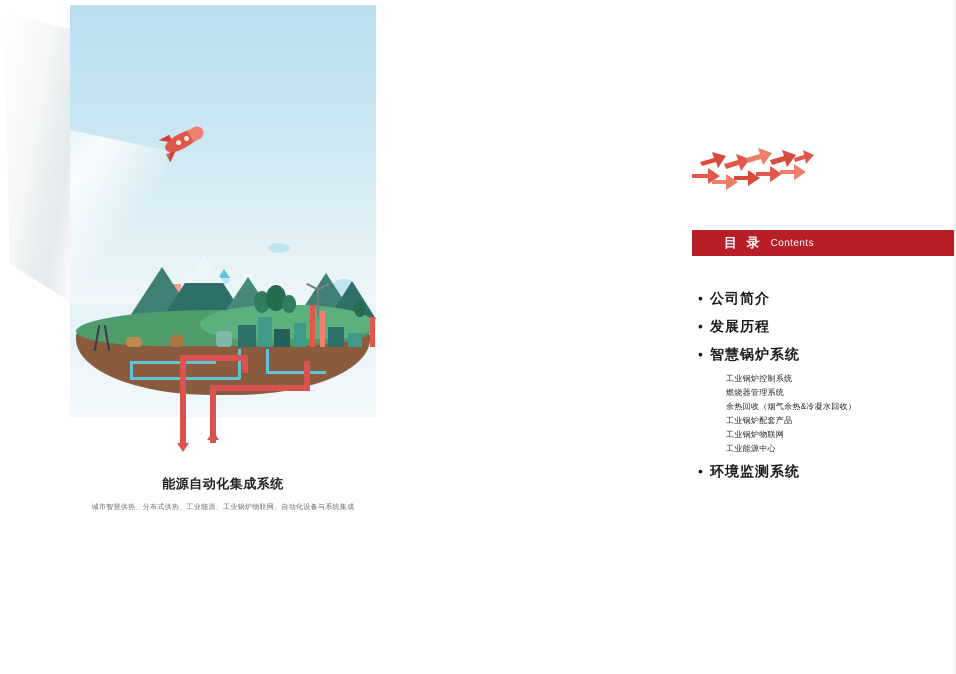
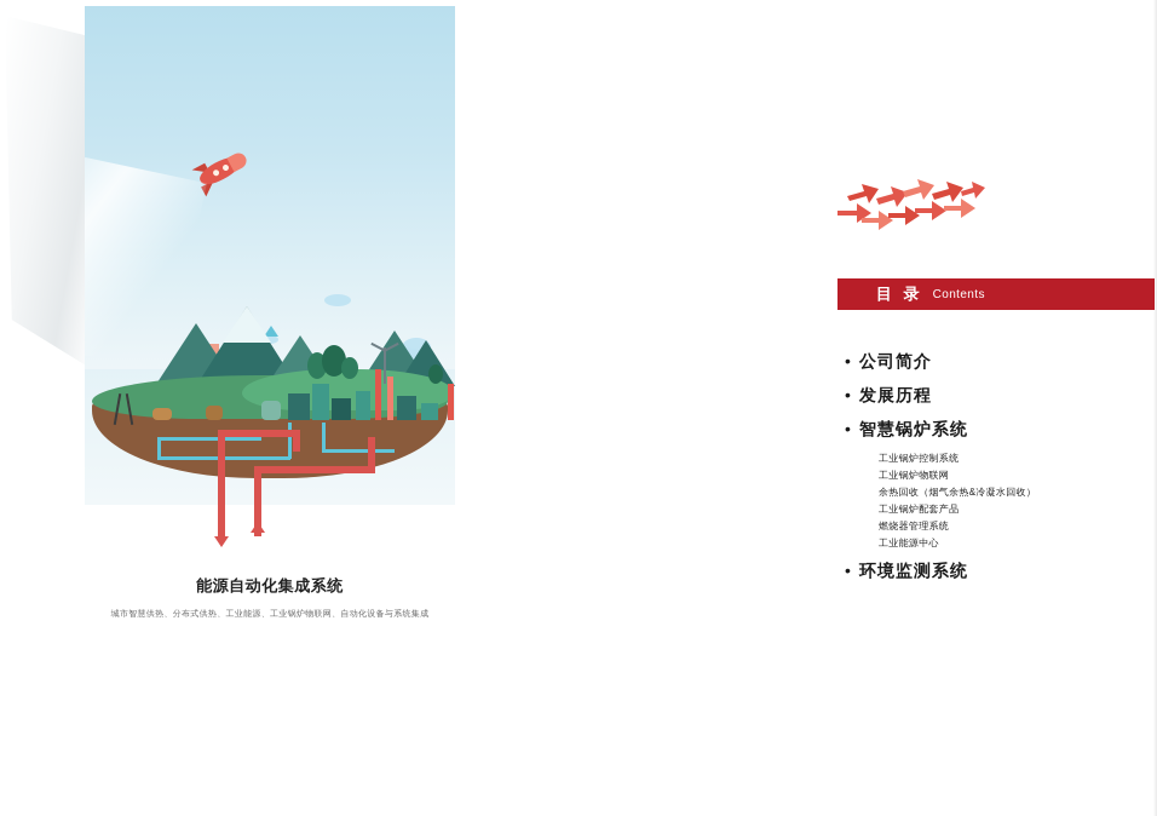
  能源自动化集成系统
  目 录
  Contents
  •
  公司简介
  •
  发展历程
  •
  智慧锅炉系统
  工业锅炉控制系统
- 燃烧器管理系统
+ 工业锅炉物联网
  余热回收（烟气余热&冷凝水回收）
  工业锅炉配套产品
- 工业锅炉物联网
+ 燃烧器管理系统
  工业能源中心
  •
  环境监测系统
